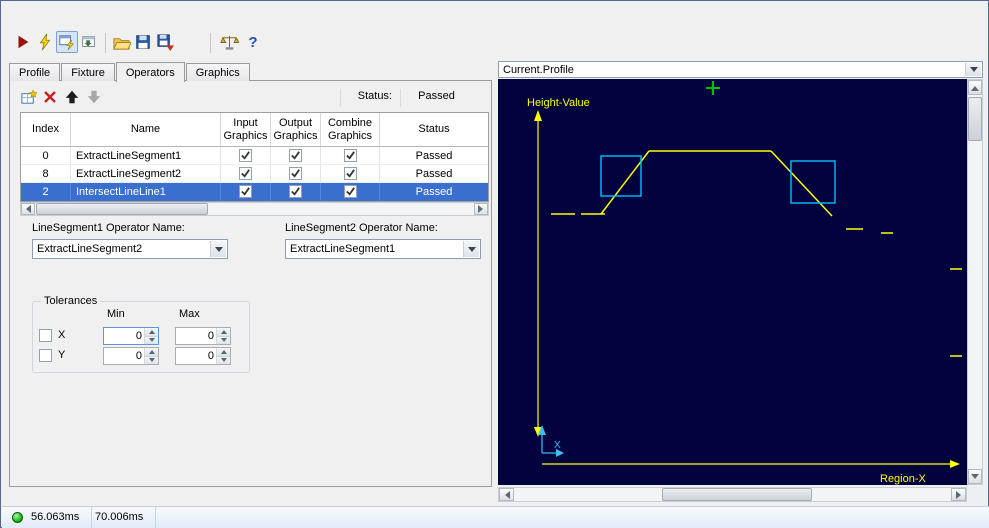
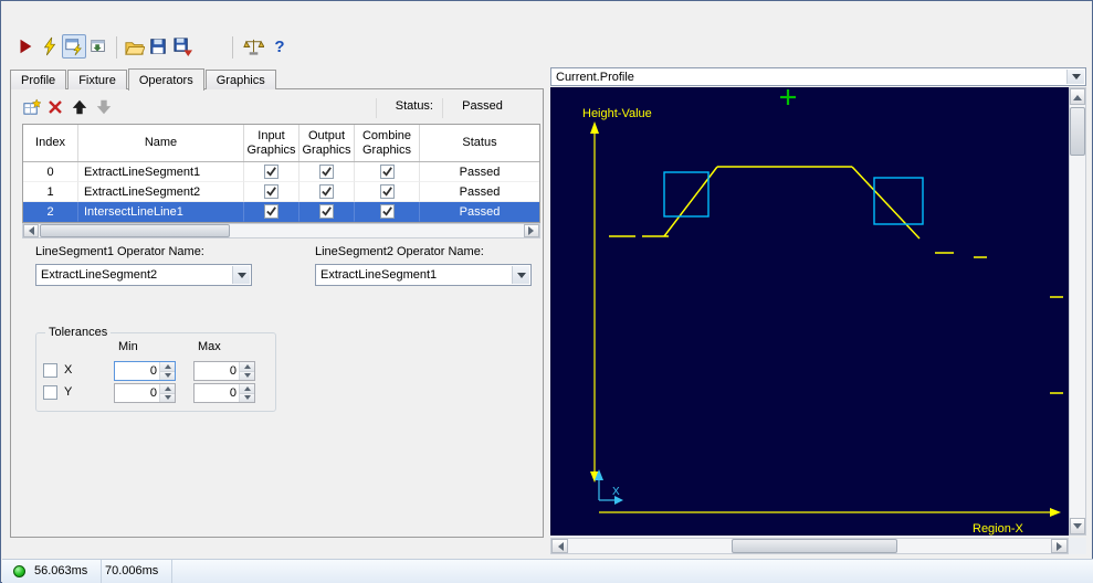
  ?
  Profile
  Fixture
  Operators
  Graphics
  Status:
  Passed
  Index
  Name
  Input
  Graphics
  Output
  Graphics
  Combine
  Graphics
  Status
  0
  ExtractLineSegment1
  Passed
- 8
+ 1
  ExtractLineSegment2
  Passed
  2
  IntersectLineLine1
  Passed
  LineSegment1 Operator Name:
  LineSegment2 Operator Name:
  ExtractLineSegment2
  ExtractLineSegment1
  Tolerances
  Min
  Max
  X
  0
  0
  Y
  0
  0
  Current.Profile
  Height-Value
  Region-X
  X
  56.063ms
  70.006ms
